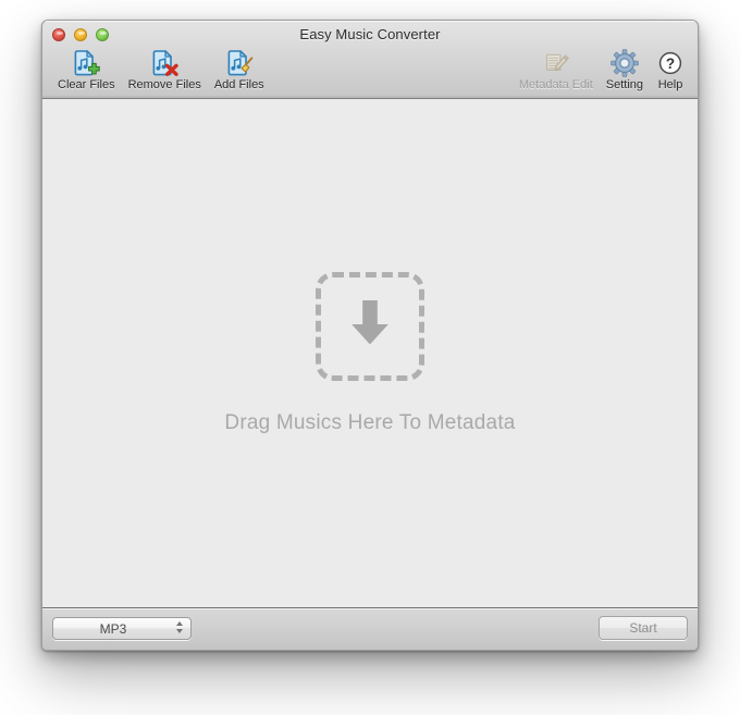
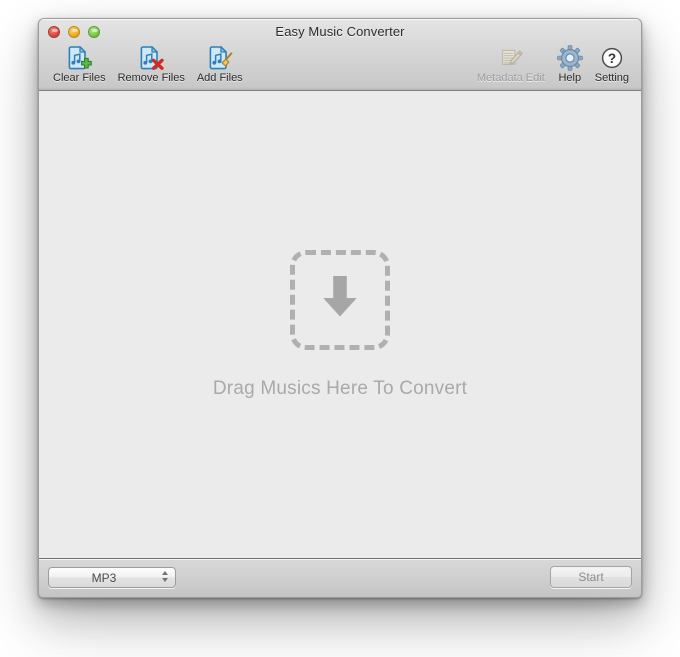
  Easy Music Converter
  Clear Files
  Remove Files
  Add Files
  Metadata Edit
- Setting
+ Help
  ?
- Help
+ Setting
- Drag Musics Here To Metadata
+ Drag Musics Here To Convert
  MP3
  Start
